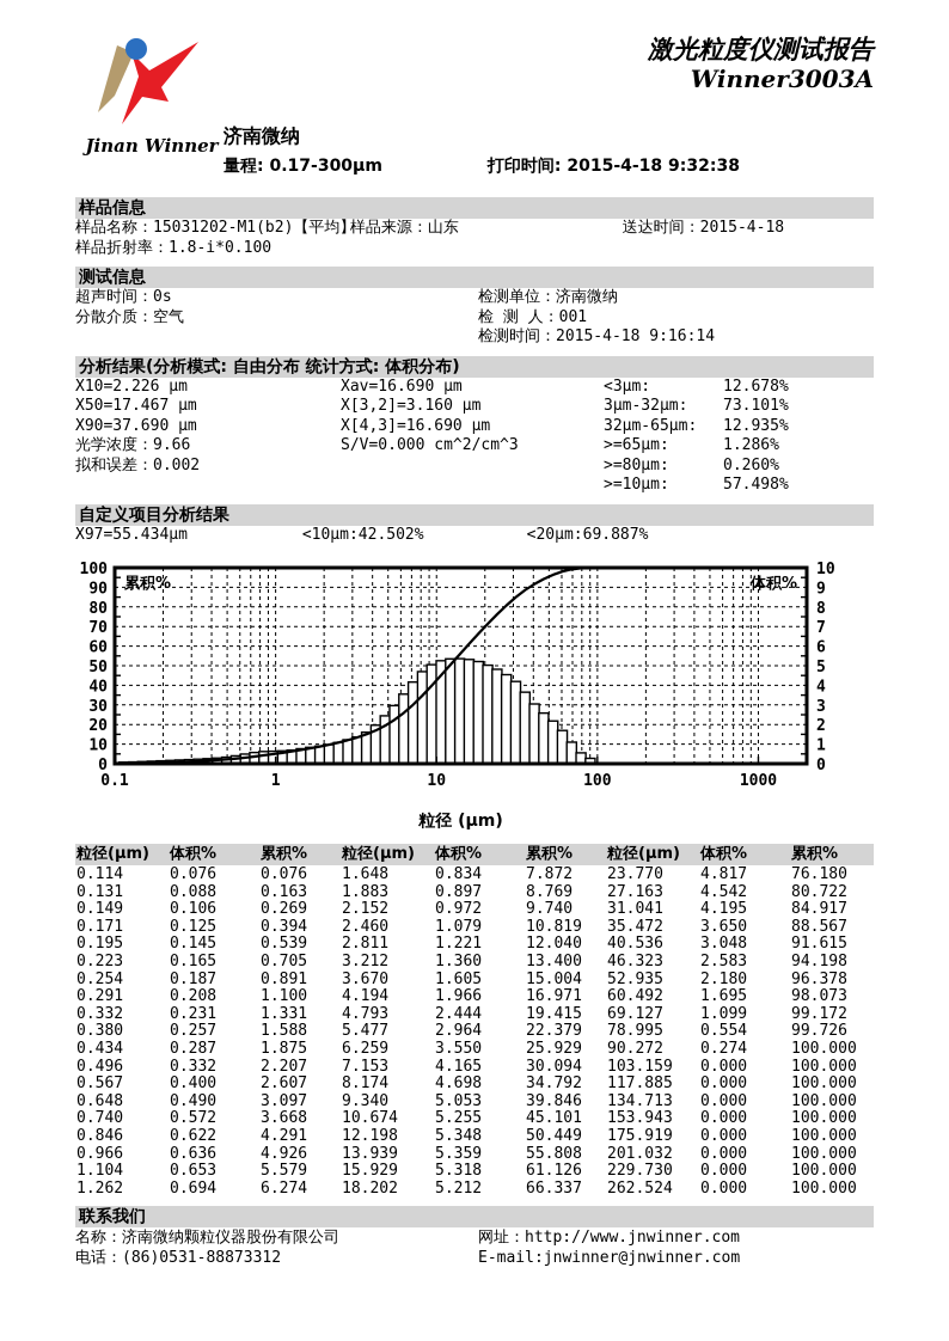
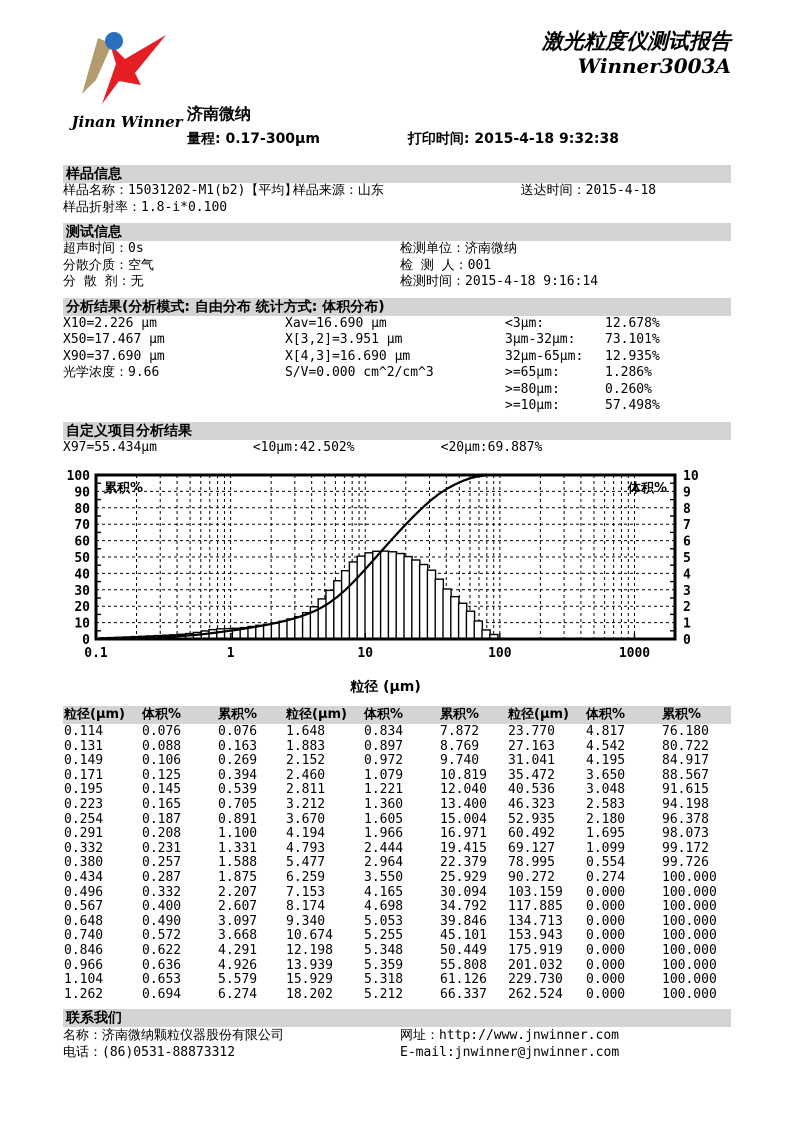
  Jinan Winner
  济南微纳
  激光粒度仪测试报告
  Winner3003A
  量程: 0.17-300μm 打印时间: 2015-4-18 9:32:38
  样品信息
  样品名称：15031202-M1(b2)【平均 样品来源：山东 送达时间：2015-4-18
  样品折射率：1.8-i*0.100
  测试信息
  超声时间：0s
  分散介质：空气
+ 分 散 剂：无
  检测单位：济南微纳
  检 测 人：001
  检测时间：2015-4-18 9:16:14
  分析结果(分析模式: 自由分布 统计方式: 体积分布)
  X10=2.226 μm
  X50=17.467 μm
  X90=37.690 μm
  光学浓度：9.66
- 拟和误差：0.002
  Xav=16.690 μm
- X[3,2]=3.160 μm
+ X[3,2]=3.951 μm
  X[4,3]=16.690 μm
  S/V=0.000 cm^2/cm^3
  <3μm: 12.678%
  3μm-32μm: 73.101%
  32μm-65μm: 12.935%
  >=65μm: 1.286%
  >=80μm: 0.260%
  >=10μm: 57.498%
  自定义项目分析结果
  X97=55.434μm <10μm:42.502% <20μm:69.887%
  0
  10
  20
  30
  40
  50
  60
  70
  80
  90
  100
  0
  1
  2
  3
  4
  5
  6
  7
  8
  9
  10
  0.1
  1
  10
  100
  1000
  累积%
  体积%
  粒径 (μm)
  粒径(μm) 体积% 累积% 粒径(μm) 体积% 累积% 粒径(μm) 体积% 累积%
  0.114 0.076 0.076 1.648 0.834 7.872 23.770 4.817 76.180
  0.131 0.088 0.163 1.883 0.897 8.769 27.163 4.542 80.722
  0.149 0.106 0.269 2.152 0.972 9.740 31.041 4.195 84.917
  0.171 0.125 0.394 2.460 1.079 10.819 35.472 3.650 88.567
  0.195 0.145 0.539 2.811 1.221 12.040 40.536 3.048 91.615
  0.223 0.165 0.705 3.212 1.360 13.400 46.323 2.583 94.198
  0.254 0.187 0.891 3.670 1.605 15.004 52.935 2.180 96.378
  0.291 0.208 1.100 4.194 1.966 16.971 60.492 1.695 98.073
  0.332 0.231 1.331 4.793 2.444 19.415 69.127 1.099 99.172
  0.380 0.257 1.588 5.477 2.964 22.379 78.995 0.554 99.726
  0.434 0.287 1.875 6.259 3.550 25.929 90.272 0.274 100.000
  0.496 0.332 2.207 7.153 4.165 30.094 103.159 0.000 100.000
  0.567 0.400 2.607 8.174 4.698 34.792 117.885 0.000 100.000
  0.648 0.490 3.097 9.340 5.053 39.846 134.713 0.000 100.000
  0.740 0.572 3.668 10.674 5.255 45.101 153.943 0.000 100.000
  0.846 0.622 4.291 12.198 5.348 50.449 175.919 0.000 100.000
  0.966 0.636 4.926 13.939 5.359 55.808 201.032 0.000 100.000
  1.104 0.653 5.579 15.929 5.318 61.126 229.730 0.000 100.000
  1.262 0.694 6.274 18.202 5.212 66.337 262.524 0.000 100.000
  联系我们
  名称：济南微纳颗粒仪器股份有限公司
  电话：(86)0531-88873312
  网址：http://www.jnwinner.com
  E-mail:jnwinner@jnwinner.com
